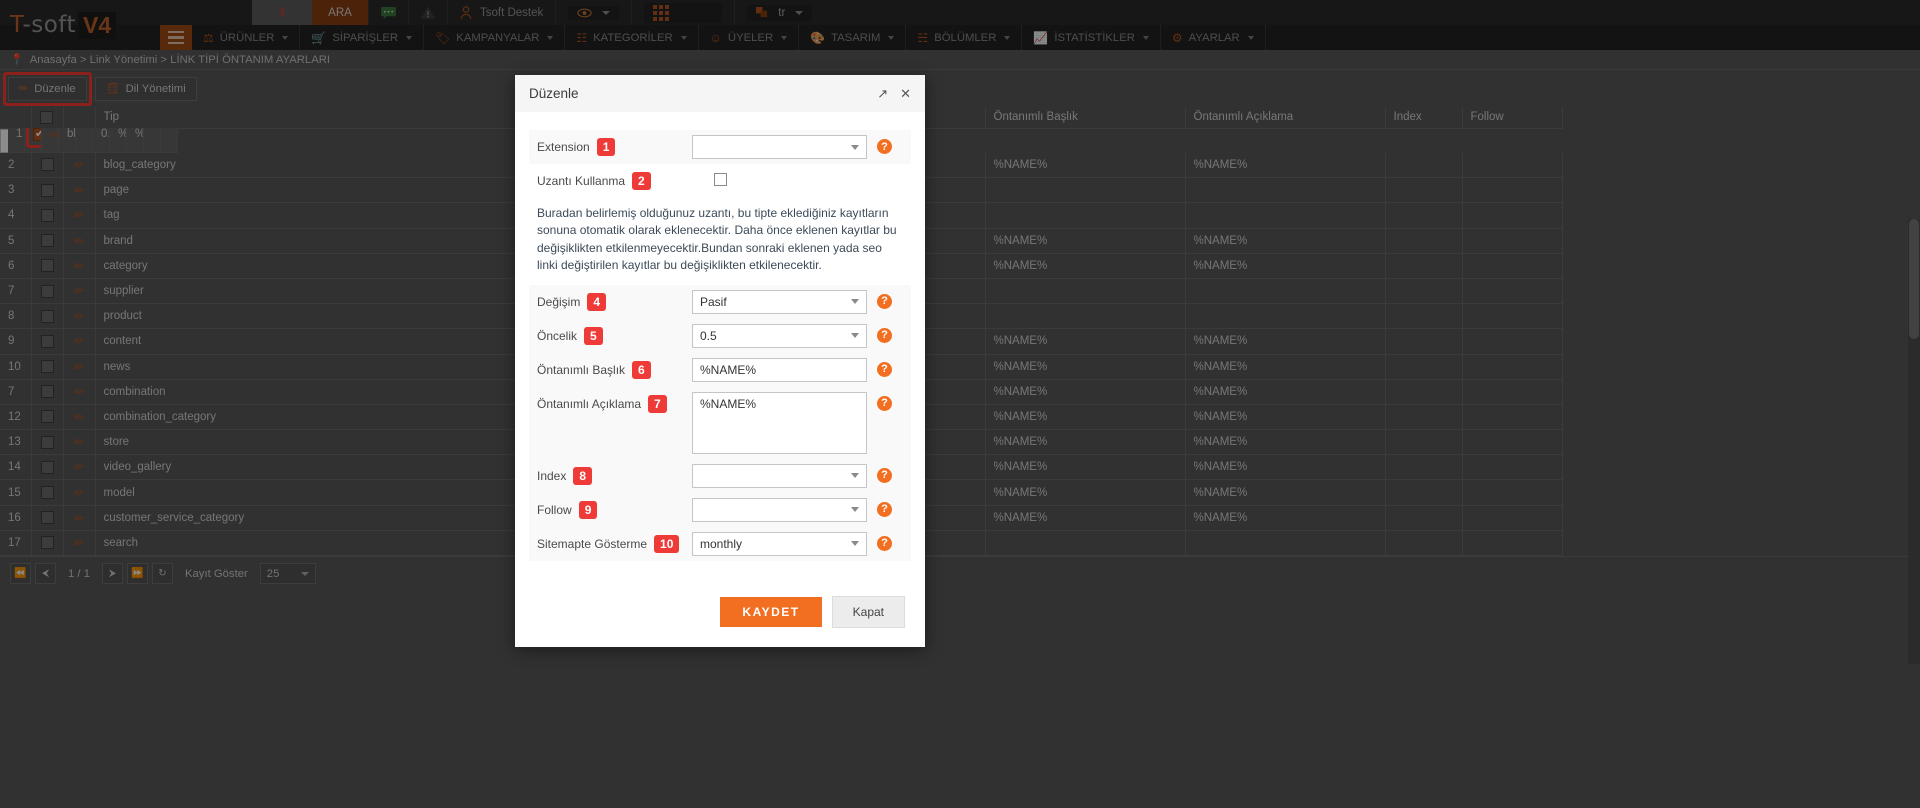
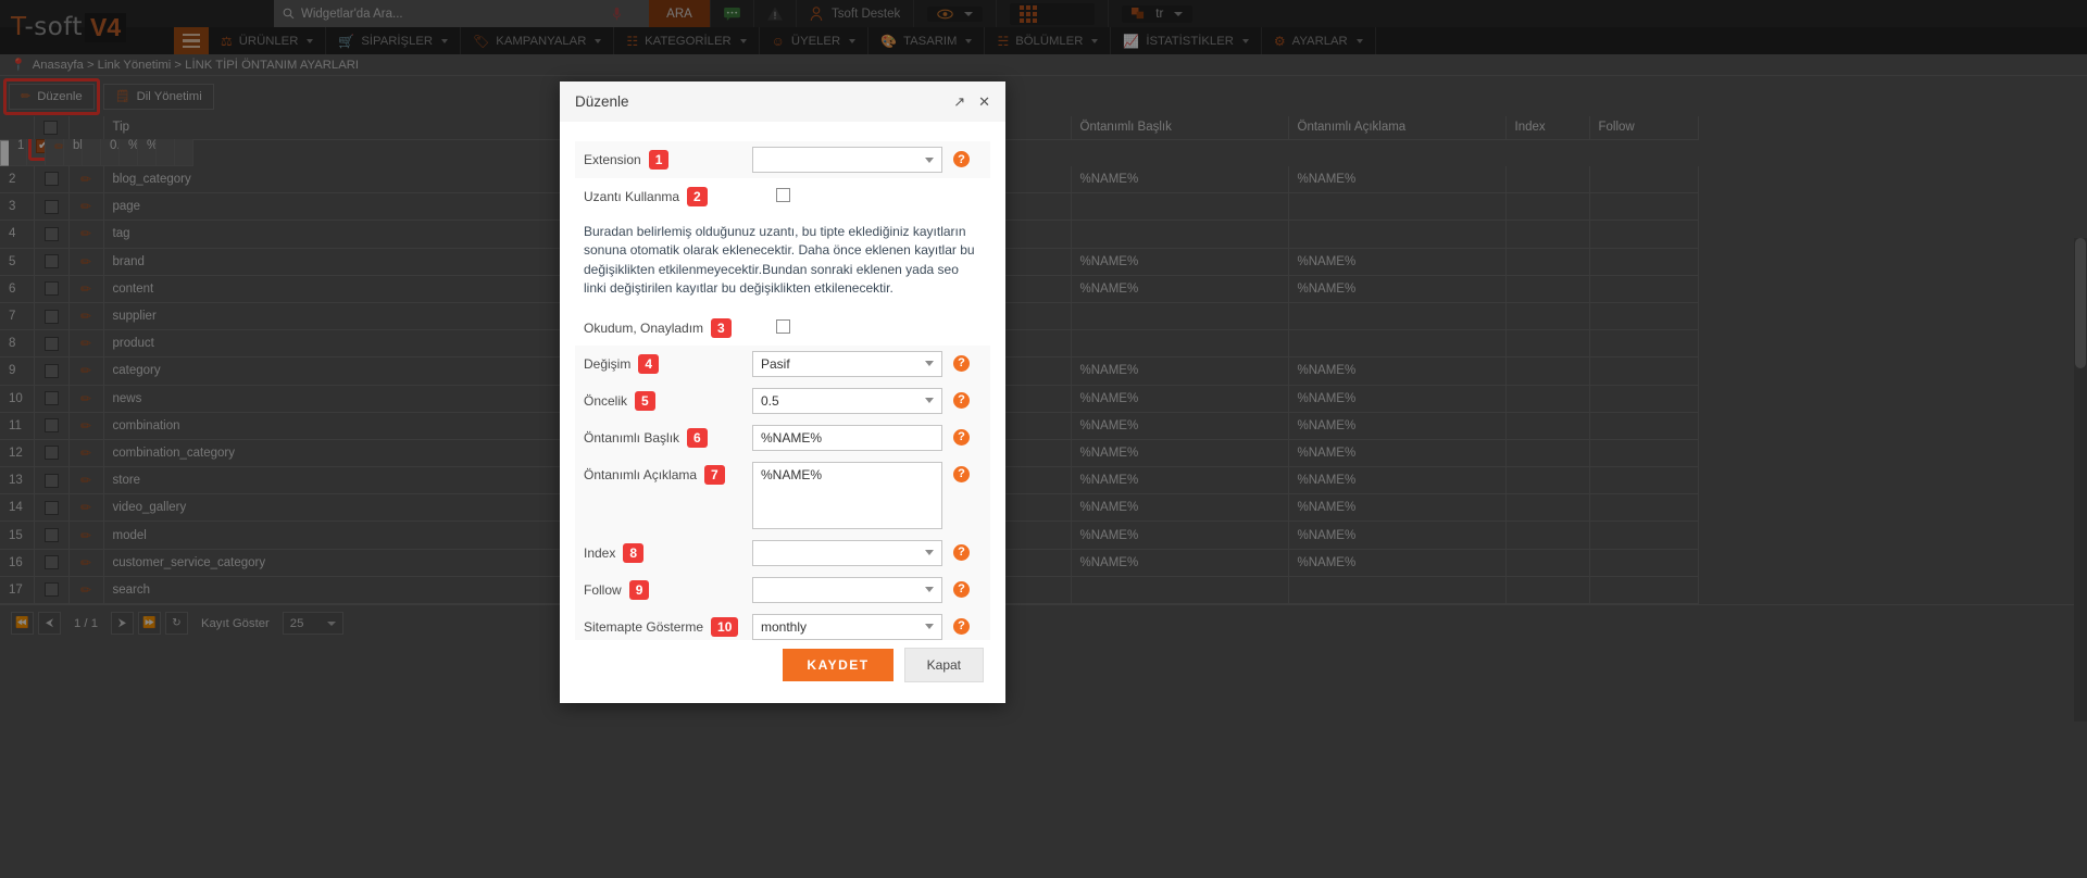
  T-soft
  V4
+ Widgetlar'da Ara...
  ARA
  Tsoft Destek
  tr
  ⚖
  ÜRÜNLER
  🛒
  SİPARİŞLER
  🏷
  KAMPANYALAR
  ☷
  KATEGORİLER
  ☺
  ÜYELER
  🎨
  TASARIM
  ☵
  BÖLÜMLER
  📈
  İSTATİSTİKLER
  ⚙
  AYARLAR
  📍
  Anasayfa > Link Yönetimi > LİNK TİPİ ÖNTANIM AYARLARI
  ✏
  Düzenle
  🗒
  Dil Yönetimi
  			Tip			Öntanımlı Başlık	Öntanımlı Açıklama	Index	Follow
  1
  ✏
  2		✏	blog_category			%NAME%	%NAME%
  5		✏	brand			%NAME%	%NAME%
- 6		✏	category			%NAME%	%NAME%
+ 6		✏	content			%NAME%	%NAME%
  7		✏	supplier
  8		✏	product
- 9		✏	content			%NAME%	%NAME%
+ 9		✏	category			%NAME%	%NAME%
  10		✏	news			%NAME%	%NAME%
- 7		✏	combination			%NAME%	%NAME%
+ 11		✏	combination			%NAME%	%NAME%
  12		✏	combination_category			%NAME%	%NAME%
  13		✏	store			%NAME%	%NAME%
  14		✏	video_gallery			%NAME%	%NAME%
  15		✏	model			%NAME%	%NAME%
  16		✏	customer_service_category			%NAME%	%NAME%
  17		✏	search
  ⏪
  ⮜
  1 / 1
  ⮞
  ⏩
  ↻
  Kayıt Göster
  25
  Düzenle
  ↗
  ✕
  Extension
  1
  ?
  Uzantı Kullanma
  2
  Buradan belirlemiş olduğunuz uzantı, bu tipte eklediğiniz kayıtların sonuna otomatik olarak eklenecektir. Daha önce eklenen kayıtlar bu değişiklikten etkilenmeyecektir.Bundan sonraki eklenen yada seo linki değiştirilen kayıtlar bu değişiklikten etkilenecektir.
+ Okudum, Onayladım
+ 3
  Değişim
  4
  Pasif
  ?
  Öncelik
  5
  0.5
  ?
  Öntanımlı Başlık
  6
  %NAME%
  ?
  Öntanımlı Açıklama
  7
  %NAME%
  ?
  Index
  8
  ?
  Follow
  9
  ?
  Sitemapte Gösterme
  10
  monthly
  ?
  KAYDET
  Kapat
